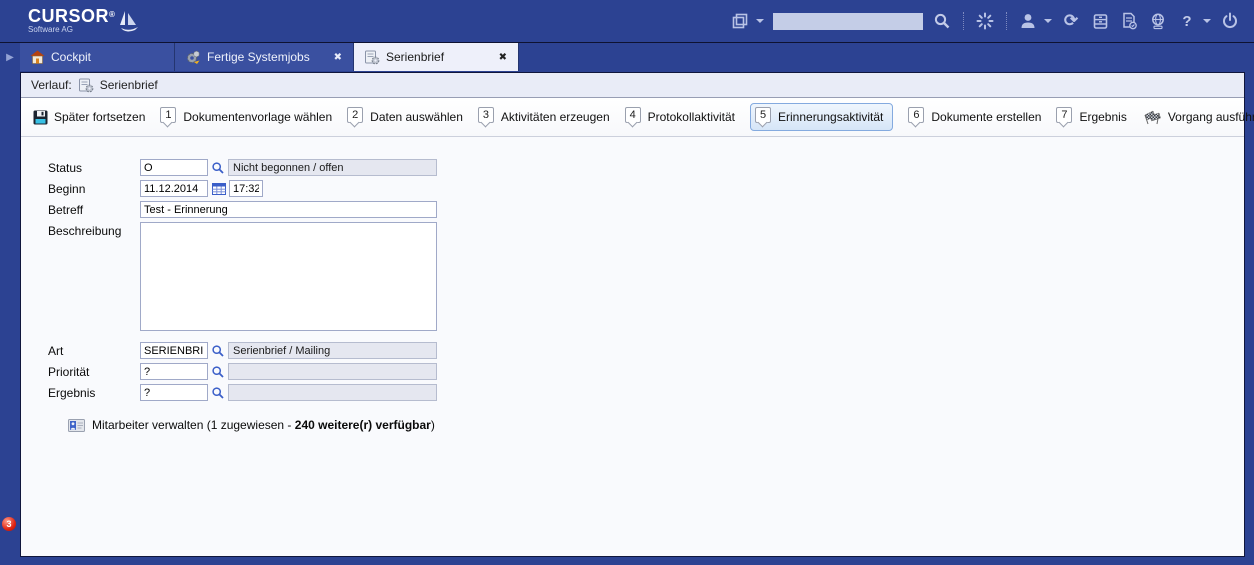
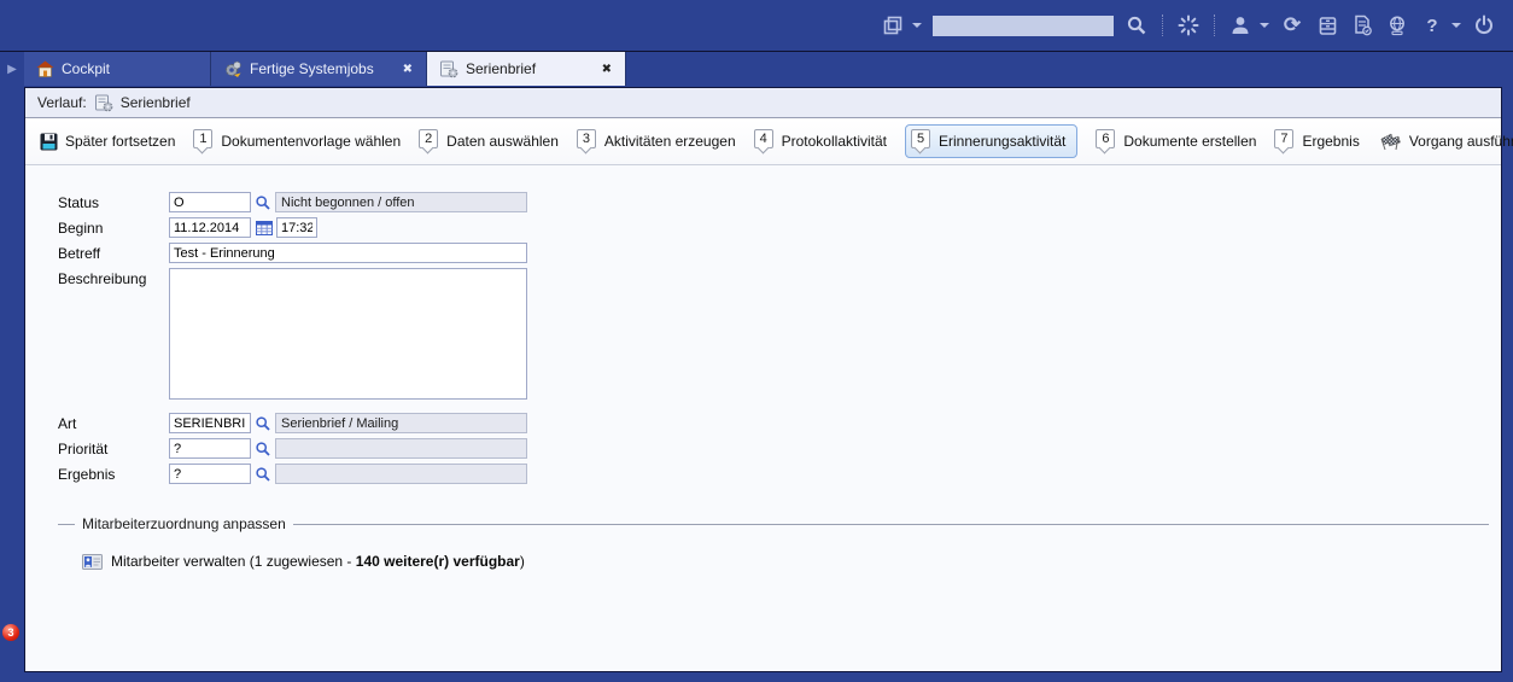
- CURSOR®
- Software AG
  ⟳
  ?
  ▶
  Cockpit
  Fertige Systemjobs
  ✖
  Serienbrief
  ✖
  Verlauf:
  Serienbrief
  Später fortsetzen
  1
  Dokumentenvorlage wählen
  2
  Daten auswählen
  3
  Aktivitäten erzeugen
  4
  Protokollaktivität
  5
  Erinnerungsaktivität
  6
  Dokumente erstellen
  7
  Ergebnis
  Vorgang ausfüh
  Status
  O
  Nicht begonnen / offen
  Beginn
  11.12.2014
  17:32
  Betreff
  Test - Erinnerung
  Beschreibung
  Art
  SERIENBRI
  Serienbrief / Mailing
  Priorität
  ?
  Ergebnis
  ?
+ Mitarbeiterzuordnung anpassen
- Mitarbeiter verwalten (1 zugewiesen - 240 weitere(r) verfügbar)
+ Mitarbeiter verwalten (1 zugewiesen - 140 weitere(r) verfügbar)
  3
